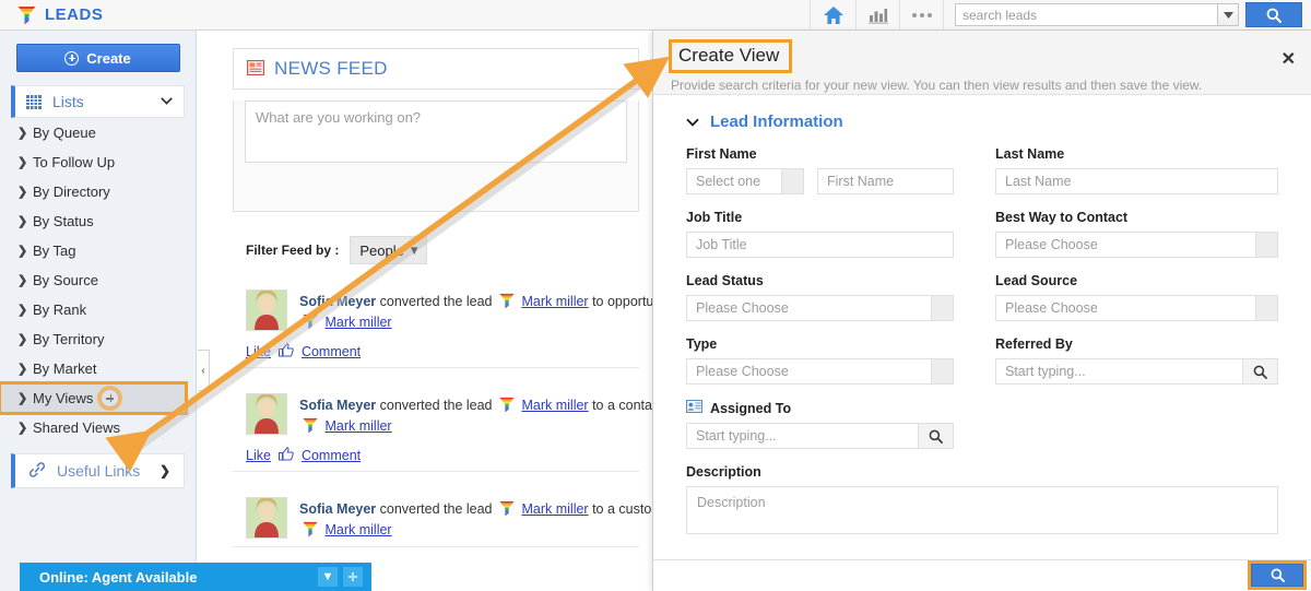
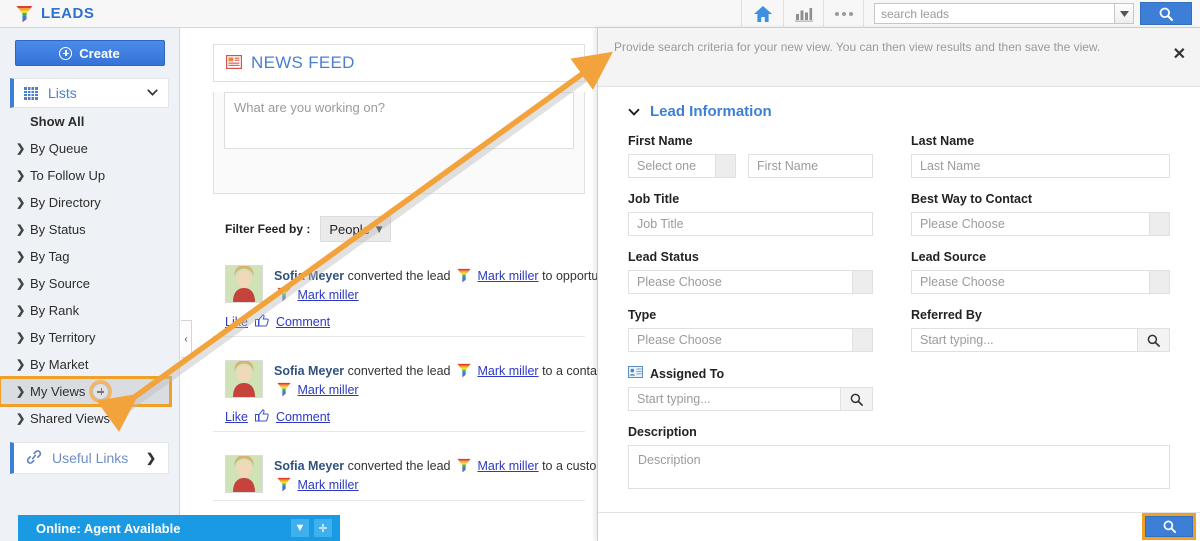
  LEADS
  search leads
  Create
  Lists
+ Show All
  ❯
  By Queue
  ❯
  To Follow Up
  ❯
  By Directory
  ❯
  By Status
  ❯
  By Tag
  ❯
  By Source
  ❯
  By Rank
  ❯
  By Territory
  ❯
  By Market
  ❯
  My Views
  ❯
  Shared Views
  Useful Links
  ❯
  Online: Agent Available
  ▼
  ✛
  NEWS FEED
  What are you working on?
  Filter Feed by :
  Peopl
  ▾
  Sofi Meyer converted the lead Mark miller to opportu
  Mark miller
  Lie
  Comment
  Sofia Meyer converted the lead Mark miller to a conta
  Mark miller
  Like
  Comment
  Sofia Meyer converted the lead Mark miller to a custo
  Mark miller
  ‹
- Create View
  Provide search criteria for your new view. You can then view results and then save the view.
  ✕
  Lead Information
  First Name
  Select one
  First Name
  Job Title
  Job Title
  Lead Status
  Please Choose
  Type
  Please Choose
  Last Name
  Last Name
  Best Way to Contact
  Please Choose
  Lead Source
  Please Choose
  Referred By
  Start typing...
  Assigned To
  Start typing...
  Description
  Description
